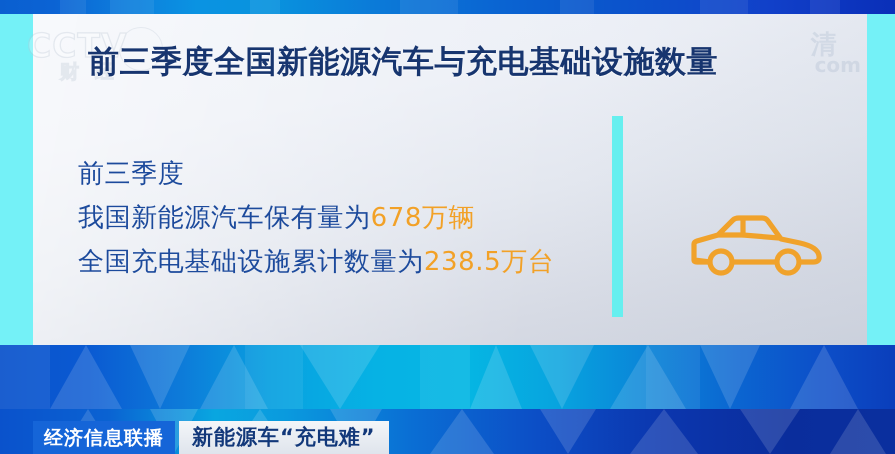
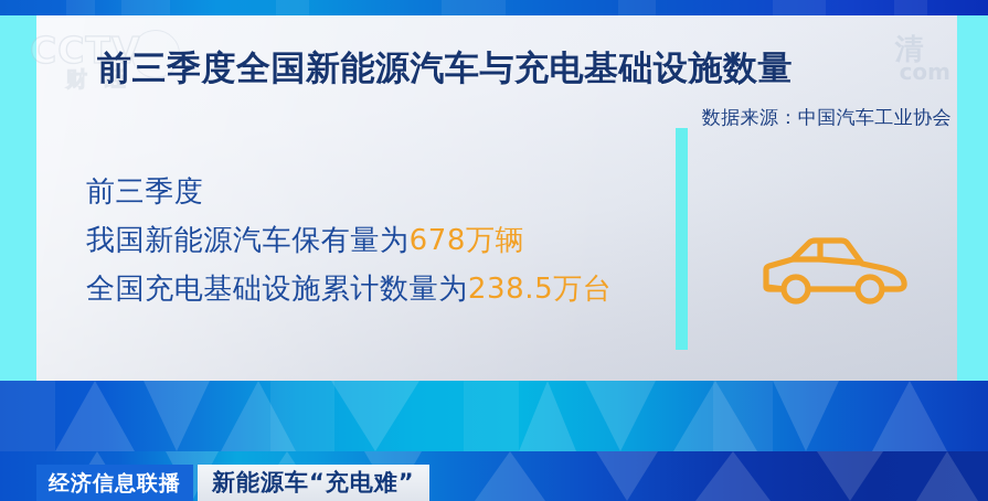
  CCTV
  财经
  前三季度全国新能源汽车与充电基础设施数量
+ 数据来源：中国汽车工业协会
  前三季度
  我国新能源汽车保有量为678万辆
  全国充电基础设施累计数量为238.5万台
  经济信息联播
  新能源车“充电难”
